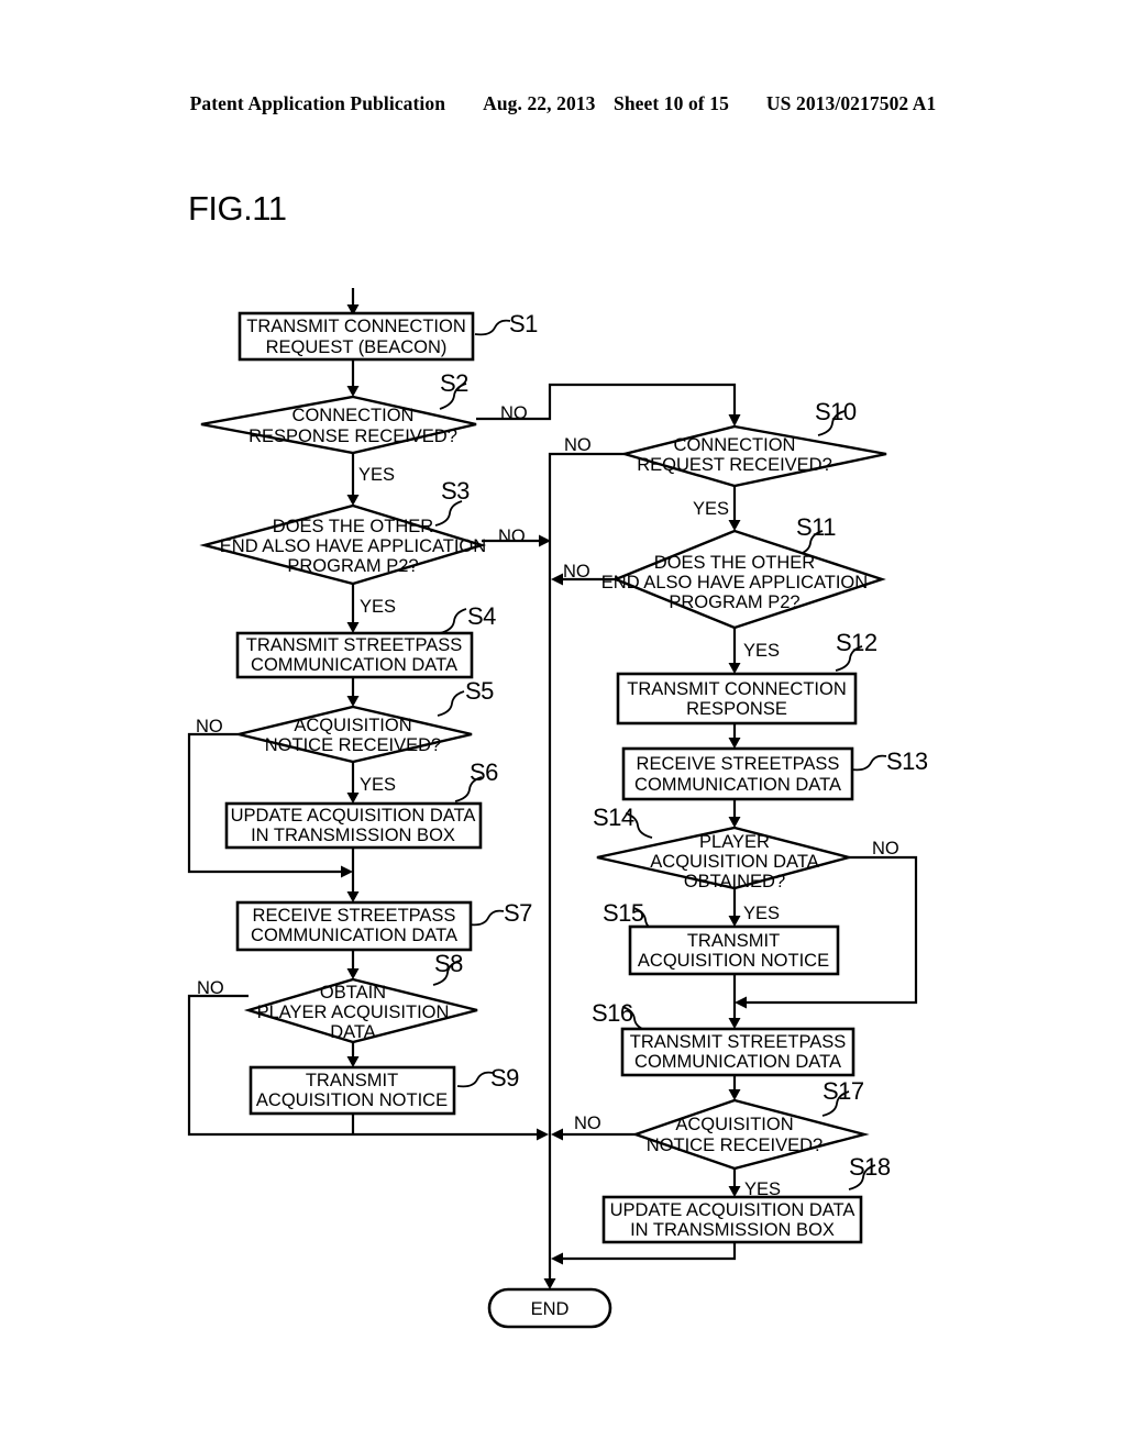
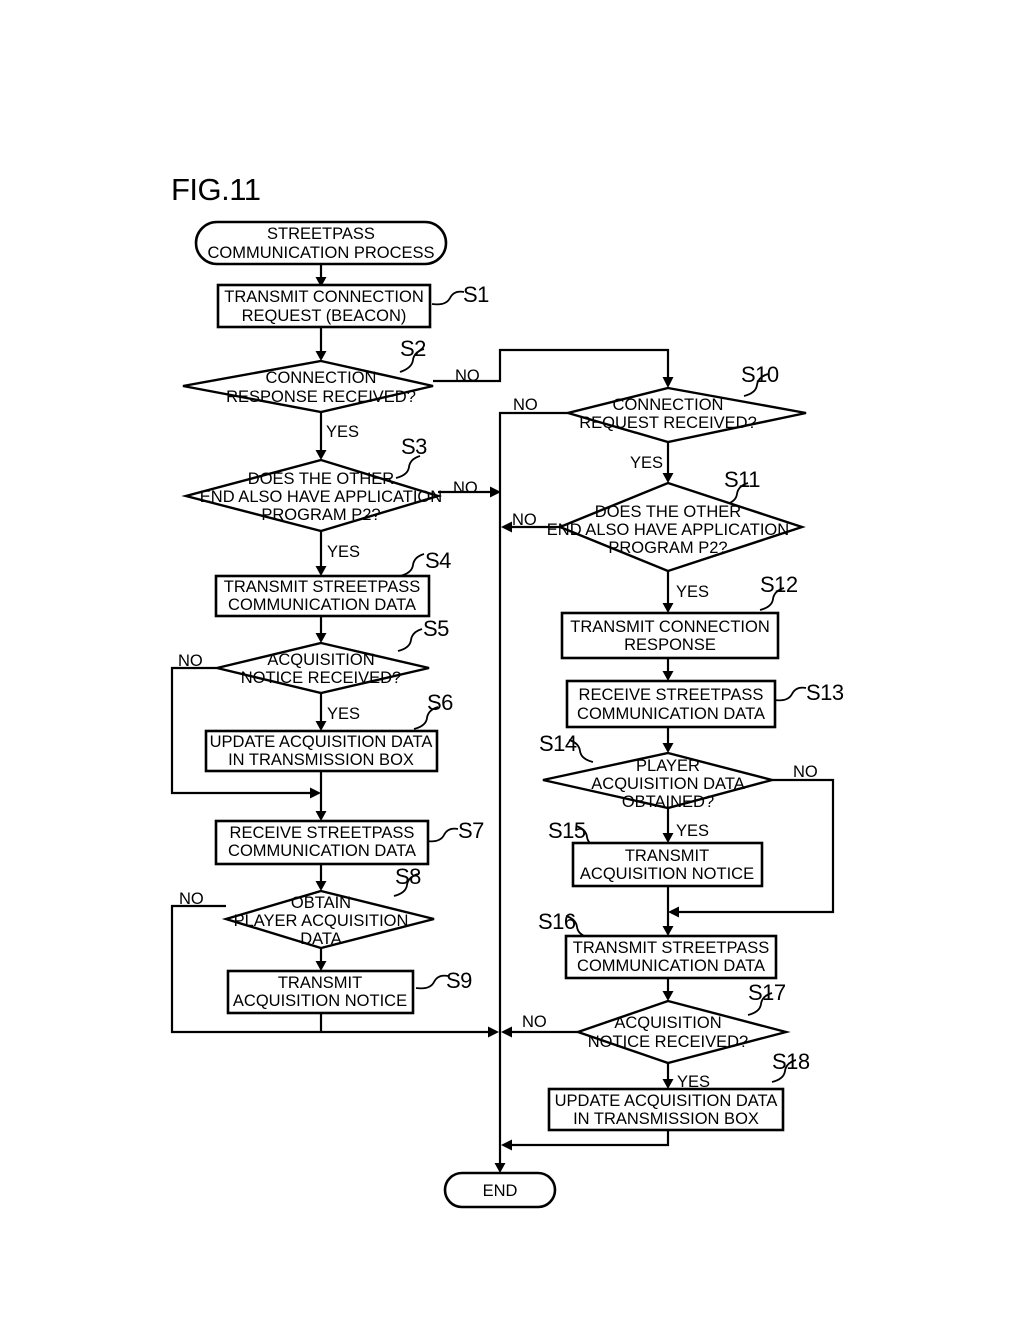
- Patent Application Publication
- Aug. 22, 2013 Sheet 10 of 15
- US 2013/0217502 A1
  FIG.11
+ STREETPASS
+ COMMUNICATION PROCESS
  TRANSMIT CONNECTION
  REQUEST (BEACON)
  S1
  CONNECTION
  RESPONSE RECEIVED?
  S2
  NO
  YES
  DOES THE OTHER
  END ALSO HAVE APPLICATION
  PROGRAM P2?
  S3
  NO
  YES
  TRANSMIT STREETPASS
  COMMUNICATION DATA
  S4
  ACQUISITION
  NOTICE RECEIVED?
  S5
  NO
  YES
  UPDATE ACQUISITION DATA
  IN TRANSMISSION BOX
  S6
  RECEIVE STREETPASS
  COMMUNICATION DATA
  S7
  OBTAIN
  PLAYER ACQUISITION
  DATA
  S8
  NO
  TRANSMIT
  ACQUISITION NOTICE
  S9
  CONNECTION
  REQUEST RECEIVED?
  S10
  NO
  YES
  DOES THE OTHER
  END ALSO HAVE APPLICATION
  PROGRAM P2?
  S11
  NO
  YES
  TRANSMIT CONNECTION
  RESPONSE
  S12
  RECEIVE STREETPASS
  COMMUNICATION DATA
  S13
  PLAYER
  ACQUISITION DATA
  OBTAINED?
  S14
  NO
  YES
  TRANSMIT
  ACQUISITION NOTICE
  S15
  TRANSMIT STREETPASS
  COMMUNICATION DATA
  S16
  ACQUISITION
  NOTICE RECEIVED?
  S17
  NO
  YES
  UPDATE ACQUISITION DATA
  IN TRANSMISSION BOX
  S18
  END
